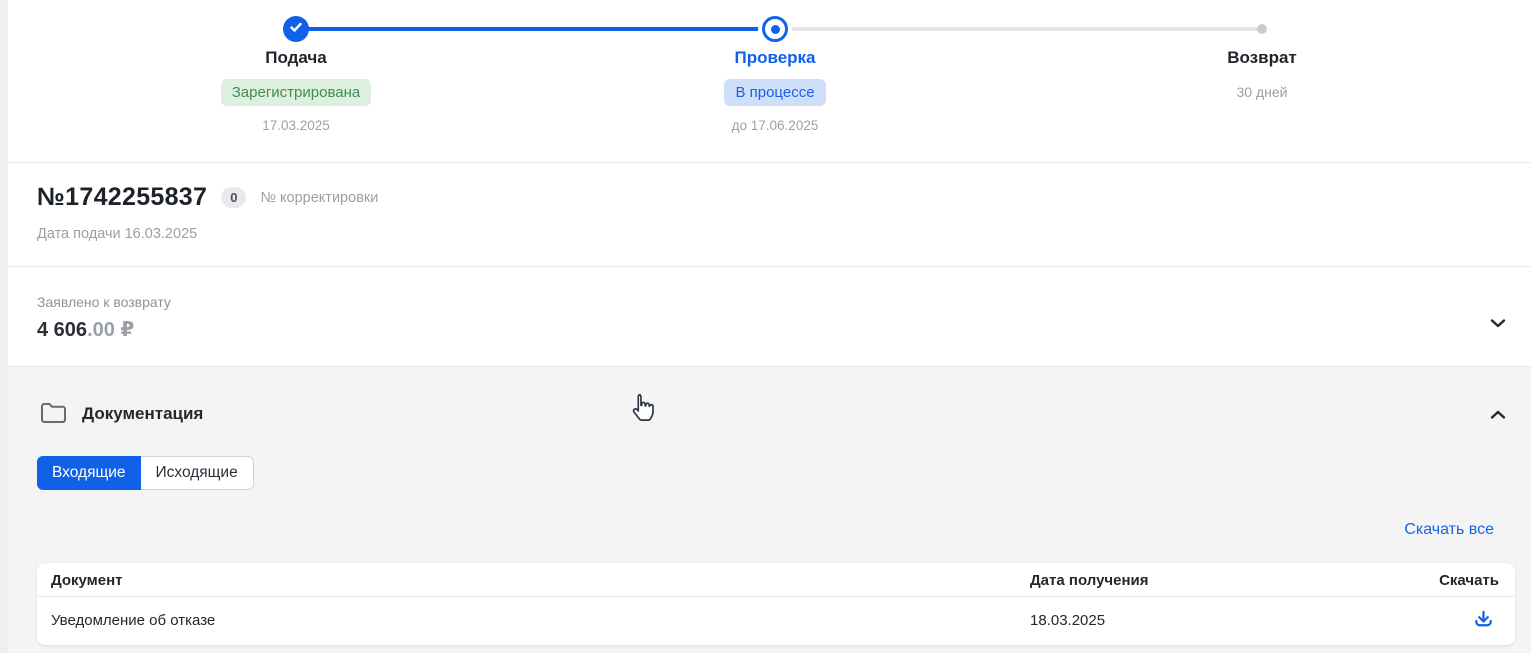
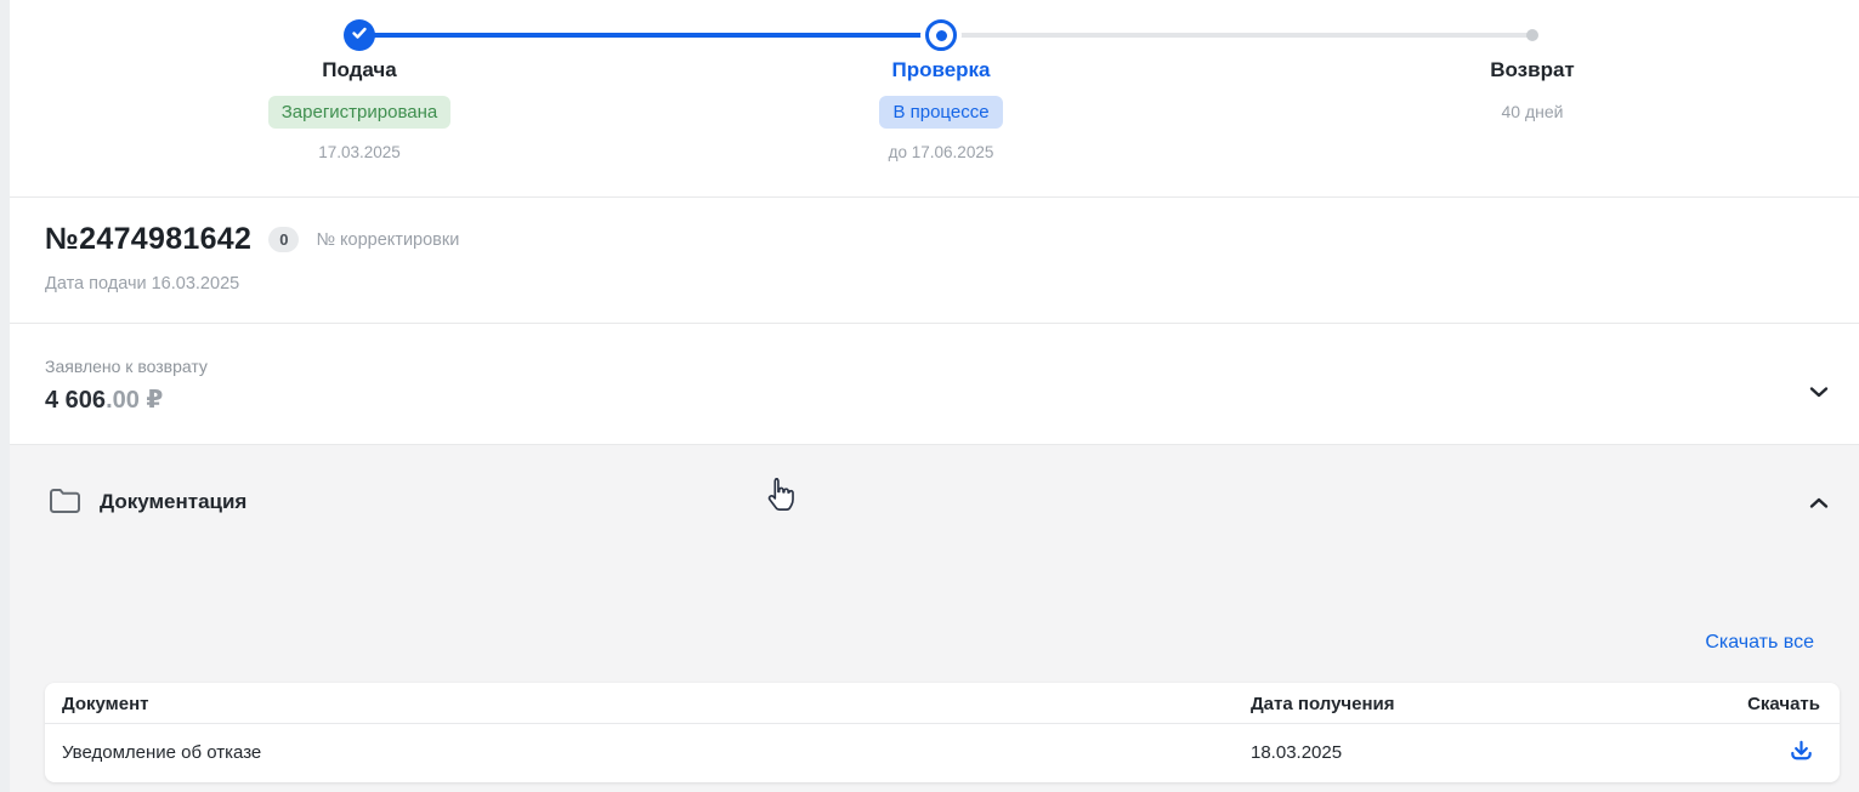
  Подача
  Зарегистрирована
  17.03.2025
  Проверка
  В процессе
  до 17.06.2025
  Возврат
- 30 дней
+ 40 дней
- №1742255837
+ №2474981642
  0
  № корректировки
  Дата подачи 16.03.2025
  Заявлено к возврату
  4 606.00 ₽
  Документация
- Входящие
- Исходящие
  Скачать все
  Документ
  Дата получения
  Скачать
  Уведомление об отказе
  18.03.2025
